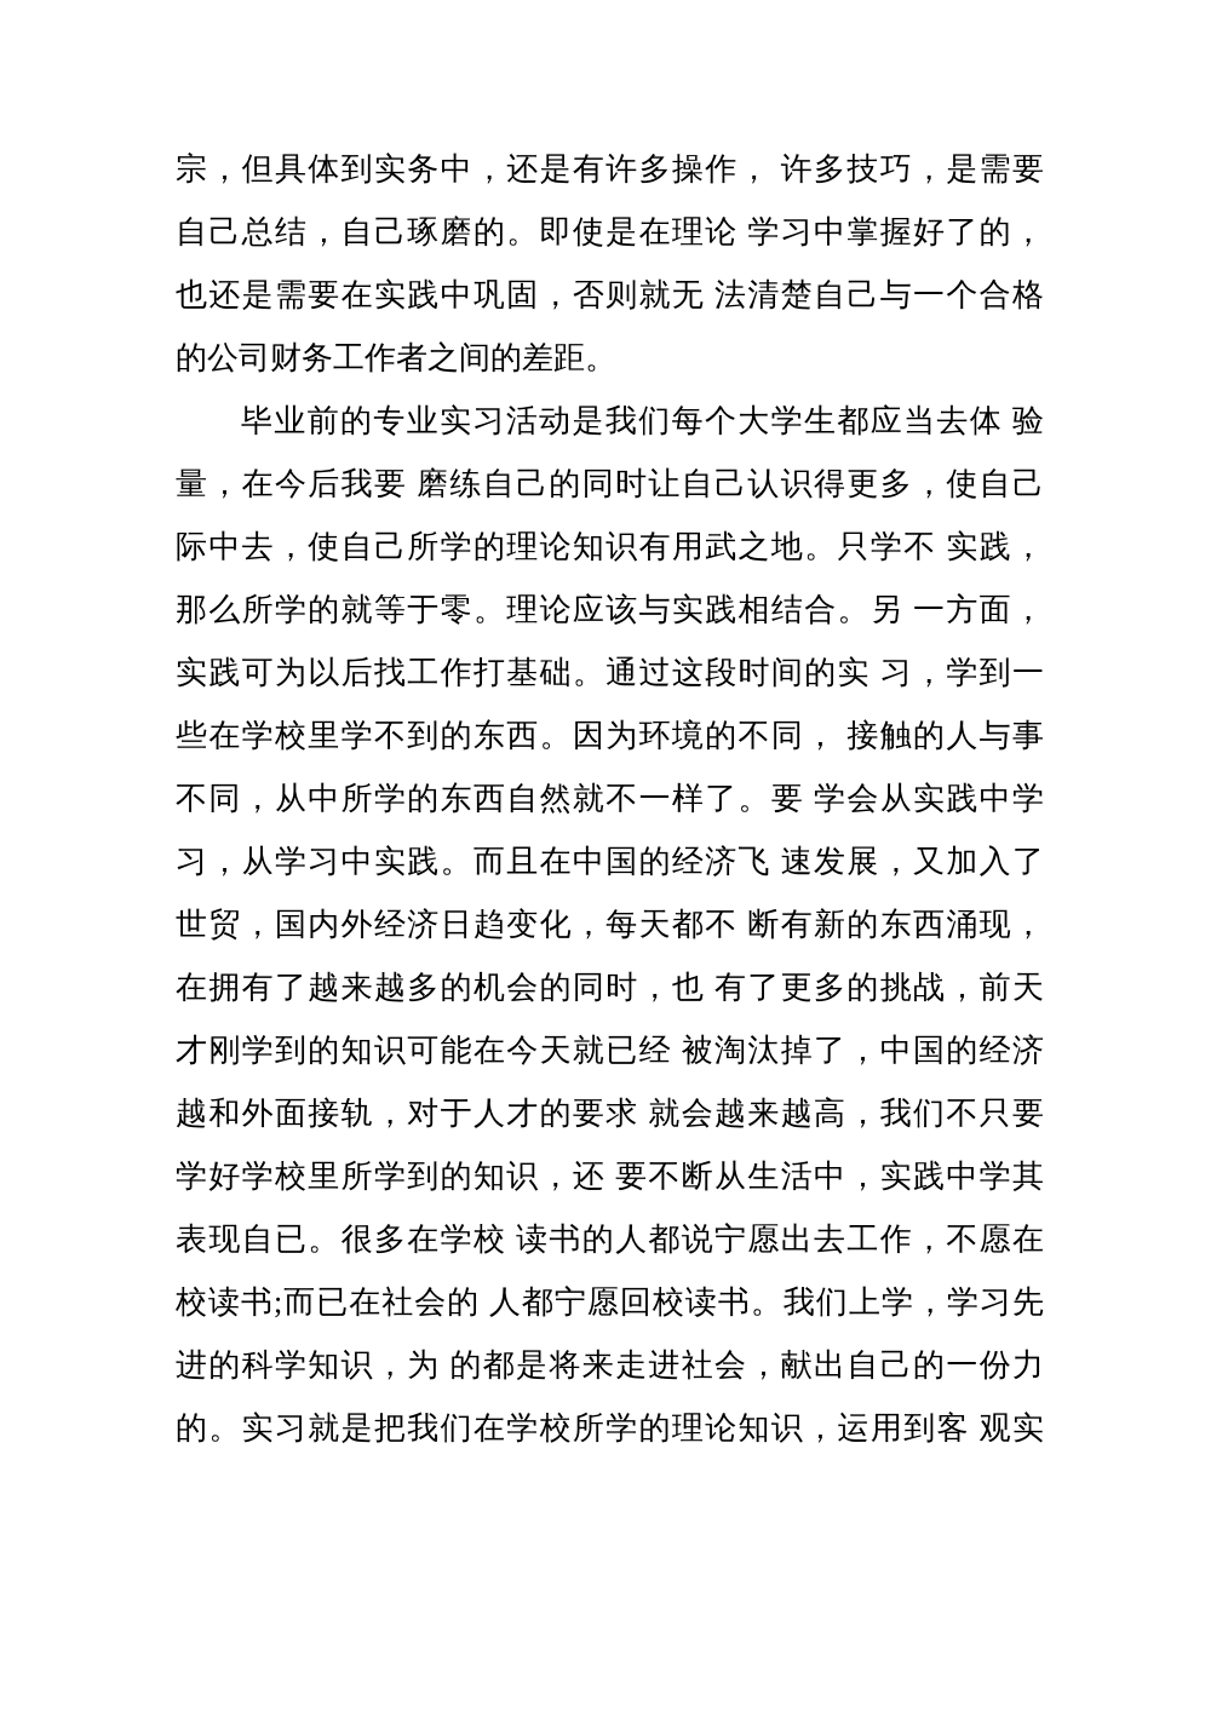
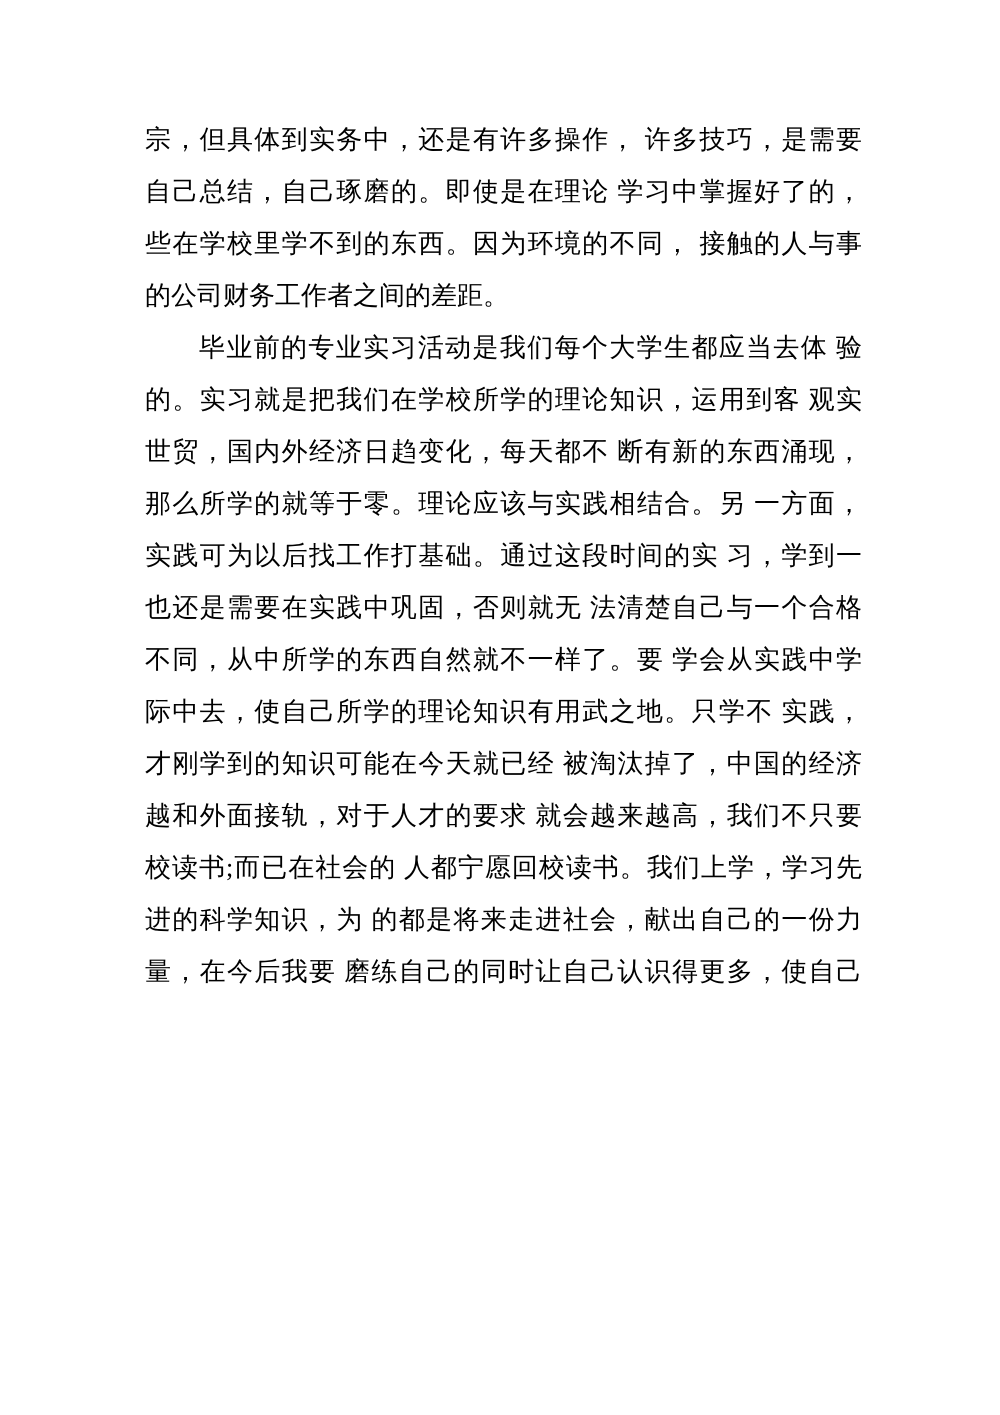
  宗，但具体到实务中，还是有许多操作， 许多技巧，是需要
  自己总结，自己琢磨的。即使是在理论 学习中掌握好了的，
- 也还是需要在实践中巩固，否则就无 法清楚自己与一个合格
+ 些在学校里学不到的东西。因为环境的不同， 接触的人与事
  的公司财务工作者之间的差距。
  毕业前的专业实习活动是我们每个大学生都应当去体 验
- 量，在今后我要 磨练自己的同时让自己认识得更多，使自己
+ 的。实习就是把我们在学校所学的理论知识，运用到客 观实
- 际中去，使自己所学的理论知识有用武之地。只学不 实践，
+ 世贸，国内外经济日趋变化，每天都不 断有新的东西涌现，
  那么所学的就等于零。理论应该与实践相结合。另 一方面，
  实践可为以后找工作打基础。通过这段时间的实 习，学到一
- 些在学校里学不到的东西。因为环境的不同， 接触的人与事
+ 也还是需要在实践中巩固，否则就无 法清楚自己与一个合格
  不同，从中所学的东西自然就不一样了。要 学会从实践中学
- 习，从学习中实践。而且在中国的经济飞 速发展，又加入了
- 世贸，国内外经济日趋变化，每天都不 断有新的东西涌现，
+ 际中去，使自己所学的理论知识有用武之地。只学不 实践，
- 在拥有了越来越多的机会的同时，也 有了更多的挑战，前天
  才刚学到的知识可能在今天就已经 被淘汰掉了，中国的经济
  越和外面接轨，对于人才的要求 就会越来越高，我们不只要
- 学好学校里所学到的知识，还 要不断从生活中，实践中学其
- 表现自已。很多在学校 读书的人都说宁愿出去工作，不愿在
  校读书;而已在社会的 人都宁愿回校读书。我们上学，学习先
  进的科学知识，为 的都是将来走进社会，献出自己的一份力
- 的。实习就是把我们在学校所学的理论知识，运用到客 观实
+ 量，在今后我要 磨练自己的同时让自己认识得更多，使自己
